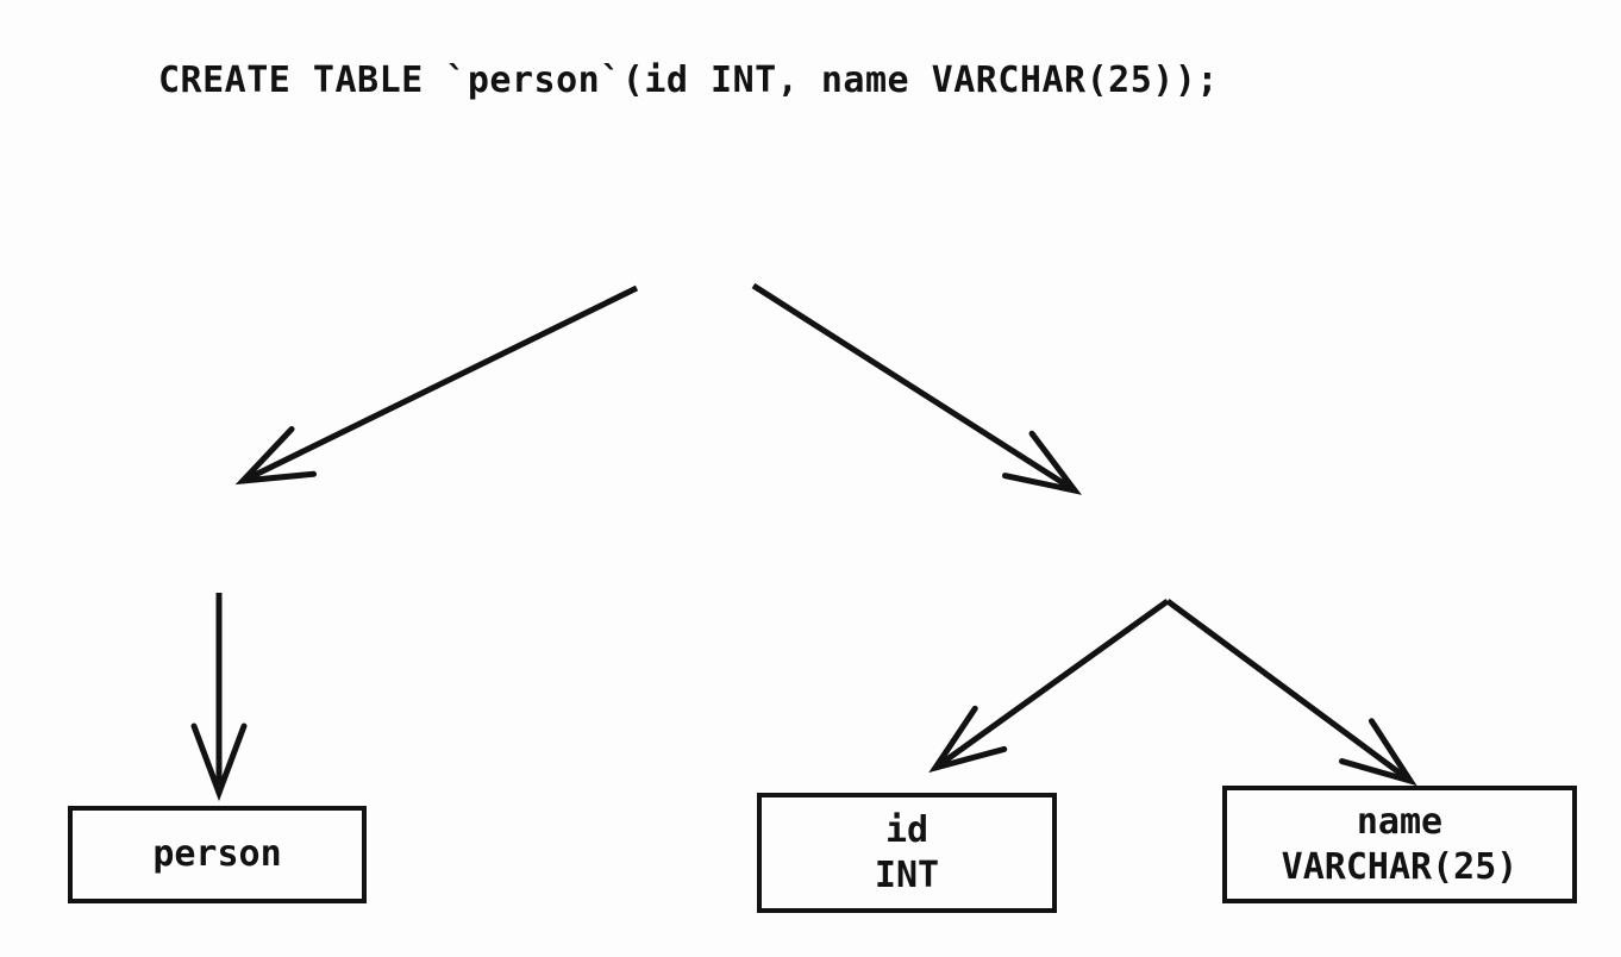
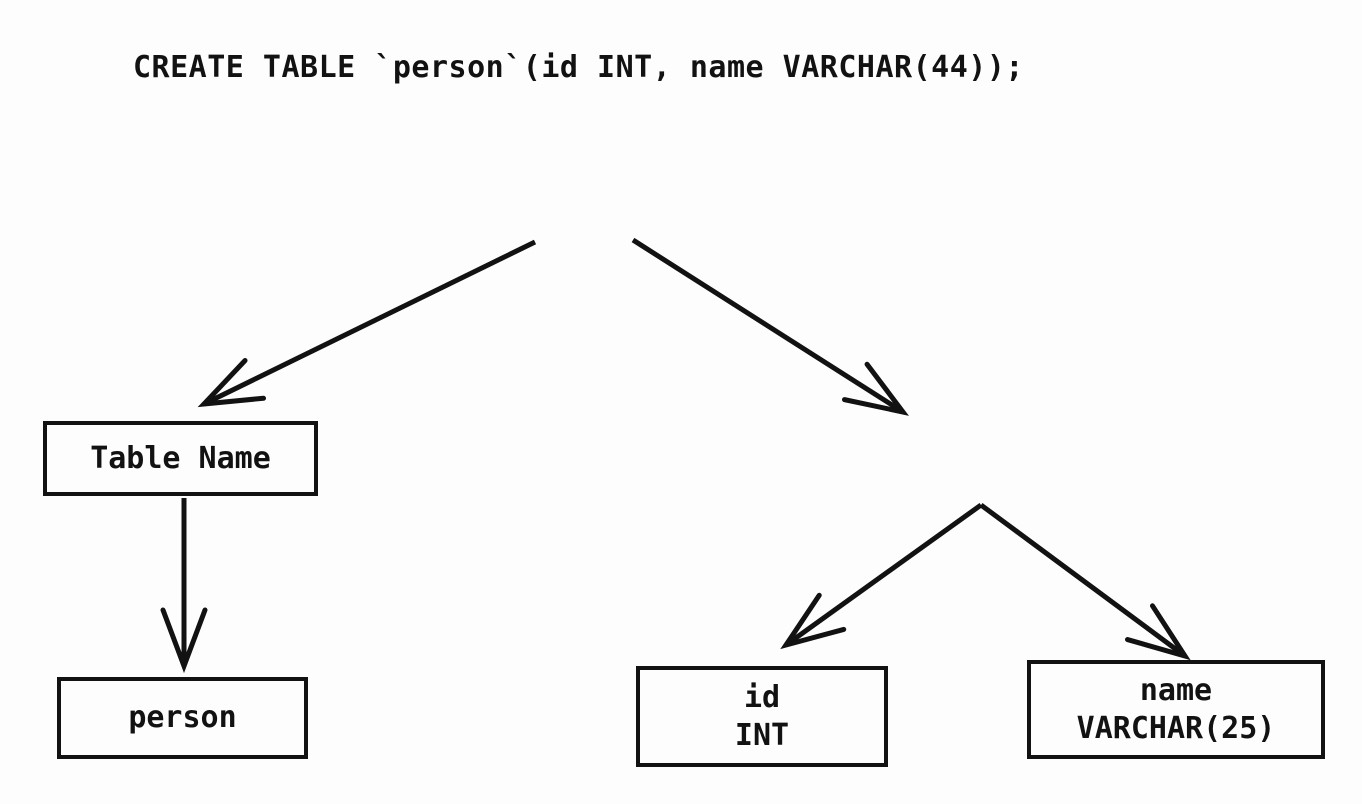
- CREATE TABLE `person`(id INT, name VARCHAR(25));
+ CREATE TABLE `person`(id INT, name VARCHAR(44));
+ Table Name
  person
  id
  INT
  name
  VARCHAR(25)
